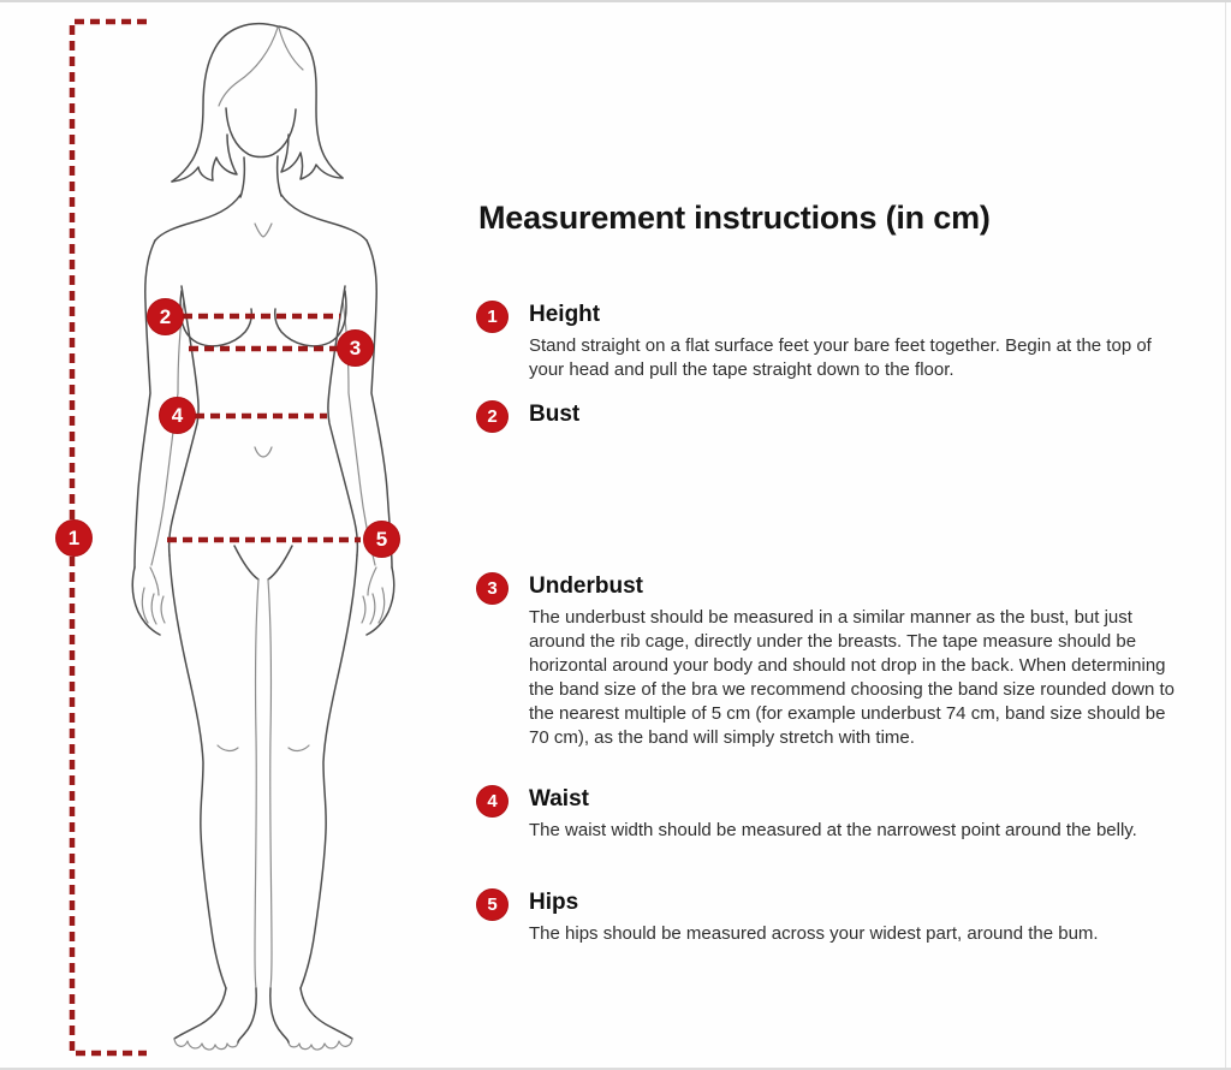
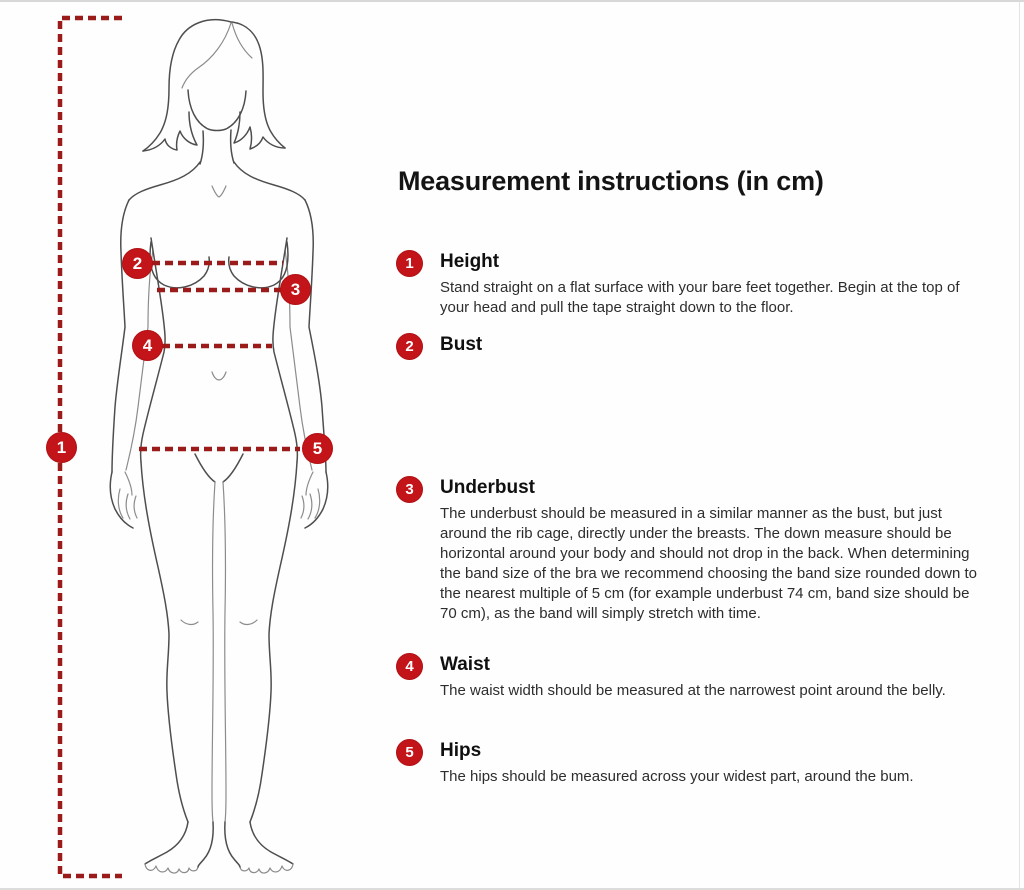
  1
  2
  3
  4
  5
  Measurement instructions (in cm)
  1
  Height
- Stand straight on a flat surface feet your bare feet together. Begin at the top of your head and pull the tape straight down to the floor.
+ Stand straight on a flat surface with your bare feet together. Begin at the top of your head and pull the tape straight down to the floor.
  2
  Bust
  3
  Underbust
- The underbust should be measured in a similar manner as the bust, but just around the rib cage, directly under the breasts. The tape measure should be horizontal around your body and should not drop in the back. When determining the band size of the bra we recommend choosing the band size rounded down to the nearest multiple of 5 cm (for example underbust 74 cm, band size should be 70 cm), as the band will simply stretch with time.
+ The underbust should be measured in a similar manner as the bust, but just around the rib cage, directly under the breasts. The down measure should be horizontal around your body and should not drop in the back. When determining the band size of the bra we recommend choosing the band size rounded down to the nearest multiple of 5 cm (for example underbust 74 cm, band size should be 70 cm), as the band will simply stretch with time.
  4
  Waist
  The waist width should be measured at the narrowest point around the belly.
  5
  Hips
  The hips should be measured across your widest part, around the bum.
